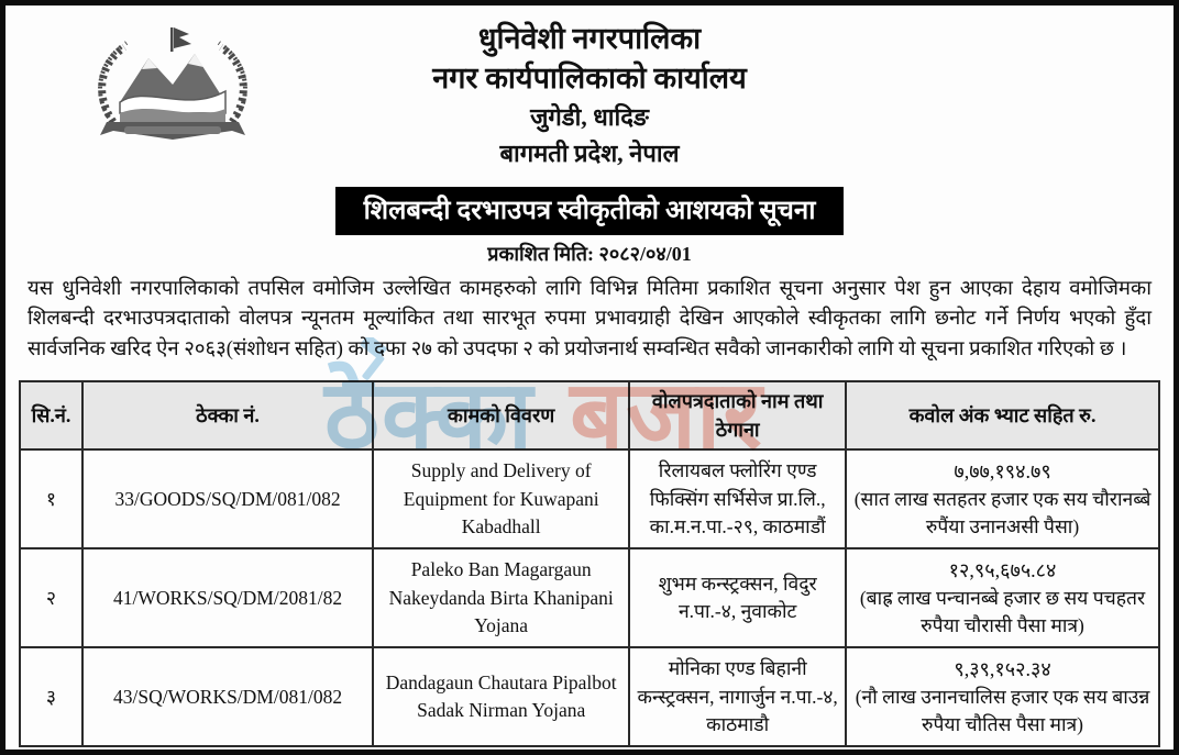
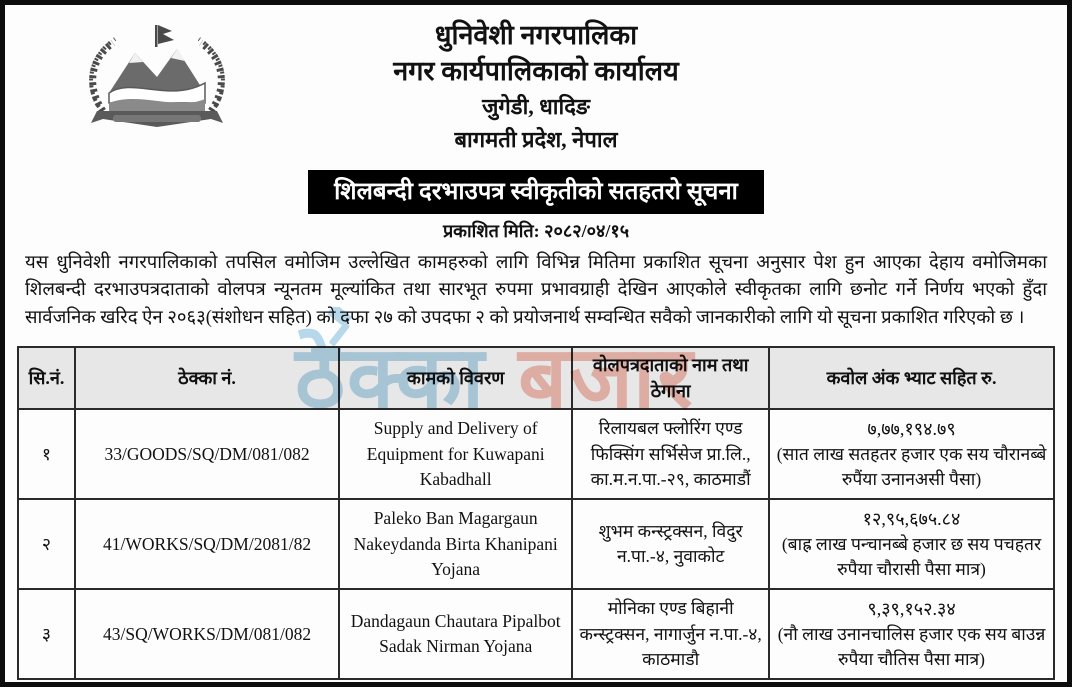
  ठेक्का बजार
  धुनिवेशी नगरपालिका
  नगर कार्यपालिकाको कार्यालय
  जुगेडी, धादिङ
  बागमती प्रदेश, नेपाल
- शिलबन्दी दरभाउपत्र स्वीकृतीको आशयको सूचना
+ शिलबन्दी दरभाउपत्र स्वीकृतीको सतहतरो सूचना
- प्रकाशित मिति: २०८२/०४/01
+ प्रकाशित मिति: २०८२/०४/१५
  यस धुनिवेशी नगरपालिकाको तपसिल वमोजिम उल्लेखित कामहरुको लागि विभिन्न मितिमा प्रकाशित सूचना अनुसार पेश हुन आएका देहाय वमोजिमका शिलबन्दी दरभाउपत्रदाताको वोलपत्र न्यूनतम मूल्यांकित तथा सारभूत रुपमा प्रभावग्राही देखिन आएकोले स्वीकृतका लागि छनोट गर्ने निर्णय भएको हुँदा सार्वजनिक खरिद ऐन २०६३(संशोधन सहित) कोफा २७ को उपदफा २ को प्रयोजनार्थ सम्वन्धित सवैको जानकारीको लागि यो सूचना प्रकाशित गरिएको छ ।
  सि.नं.	ठेक्का नं.	कामको विवरण	वोलपत्रदाताको नाम तथा ठेगाना	कवोल अंक भ्याट सहित रु.
  १	33/GOODS/SQ/DM/081/082	Supply and Delivery of Equipment for Kuwapani Kabadhall	रिलायबल फ्लोरिंग एण्ड फिक्सिंग सर्भिसेज प्रा.लि., का.म.न.पा.-२९, काठमाडौं	७,७७,१९४.७९ (सात लाख सतहतर हजार एक सय चौरानब्बे रुपैंया उनानअसी पैसा)
  २	41/WORKS/SQ/DM/2081/82	Paleko Ban Magargaun Nakeydanda Birta Khanipani Yojana	शुभम कन्स्ट्रक्सन, विदुर न.पा.-४, नुवाकोट	१२,९५,६७५.८४ (बाह्र लाख पन्चानब्बे हजार छ सय पचहतर रुपैया चौरासी पैसा मात्र)
  ३	43/SQ/WORKS/DM/081/082	Dandagaun Chautara Pipalbot Sadak Nirman Yojana	मोनिका एण्ड बिहानी कन्स्ट्रक्सन, नागार्जुन न.पा.-४, काठमाडौ	९,३९,१५२.३४ (नौ लाख उनानचालिस हजार एक सय बाउन्न रुपैया चौतिस पैसा मात्र)
